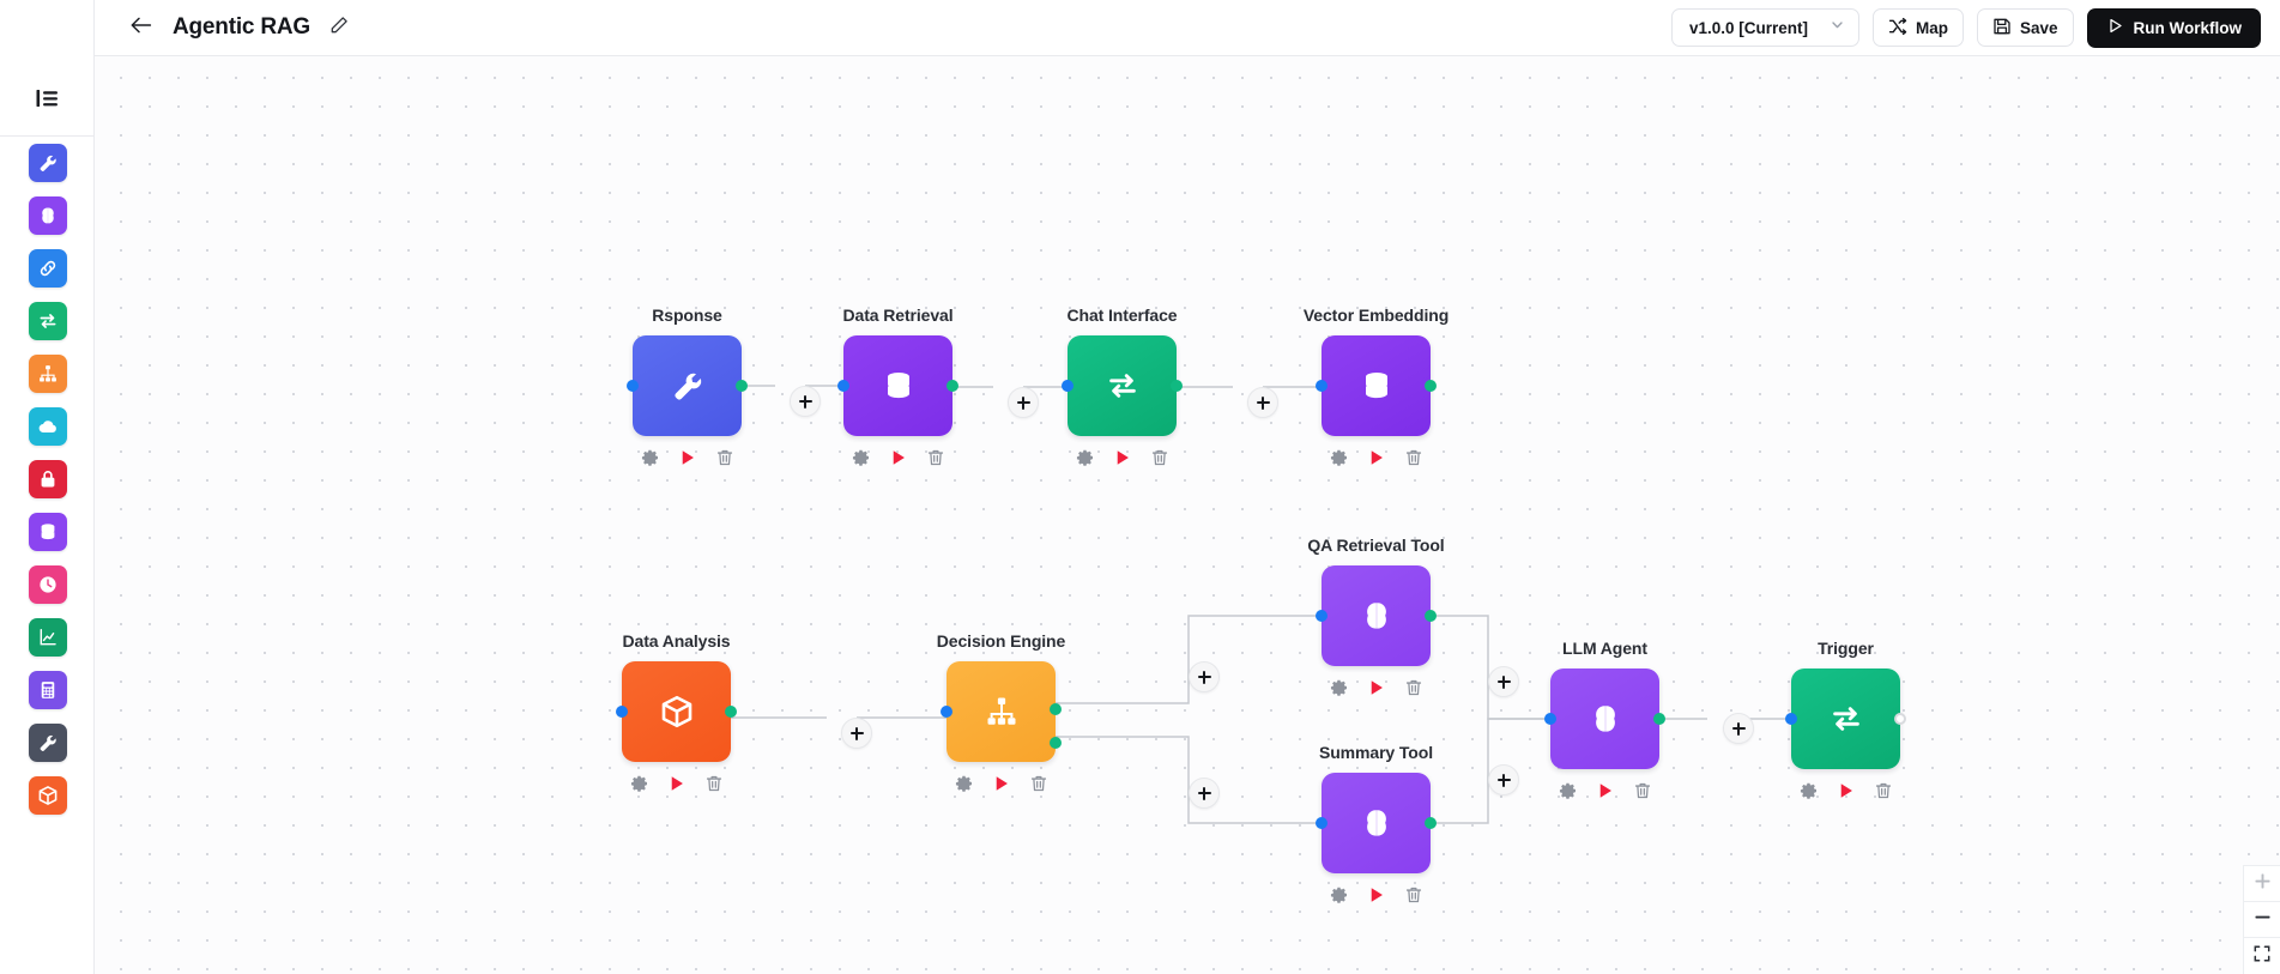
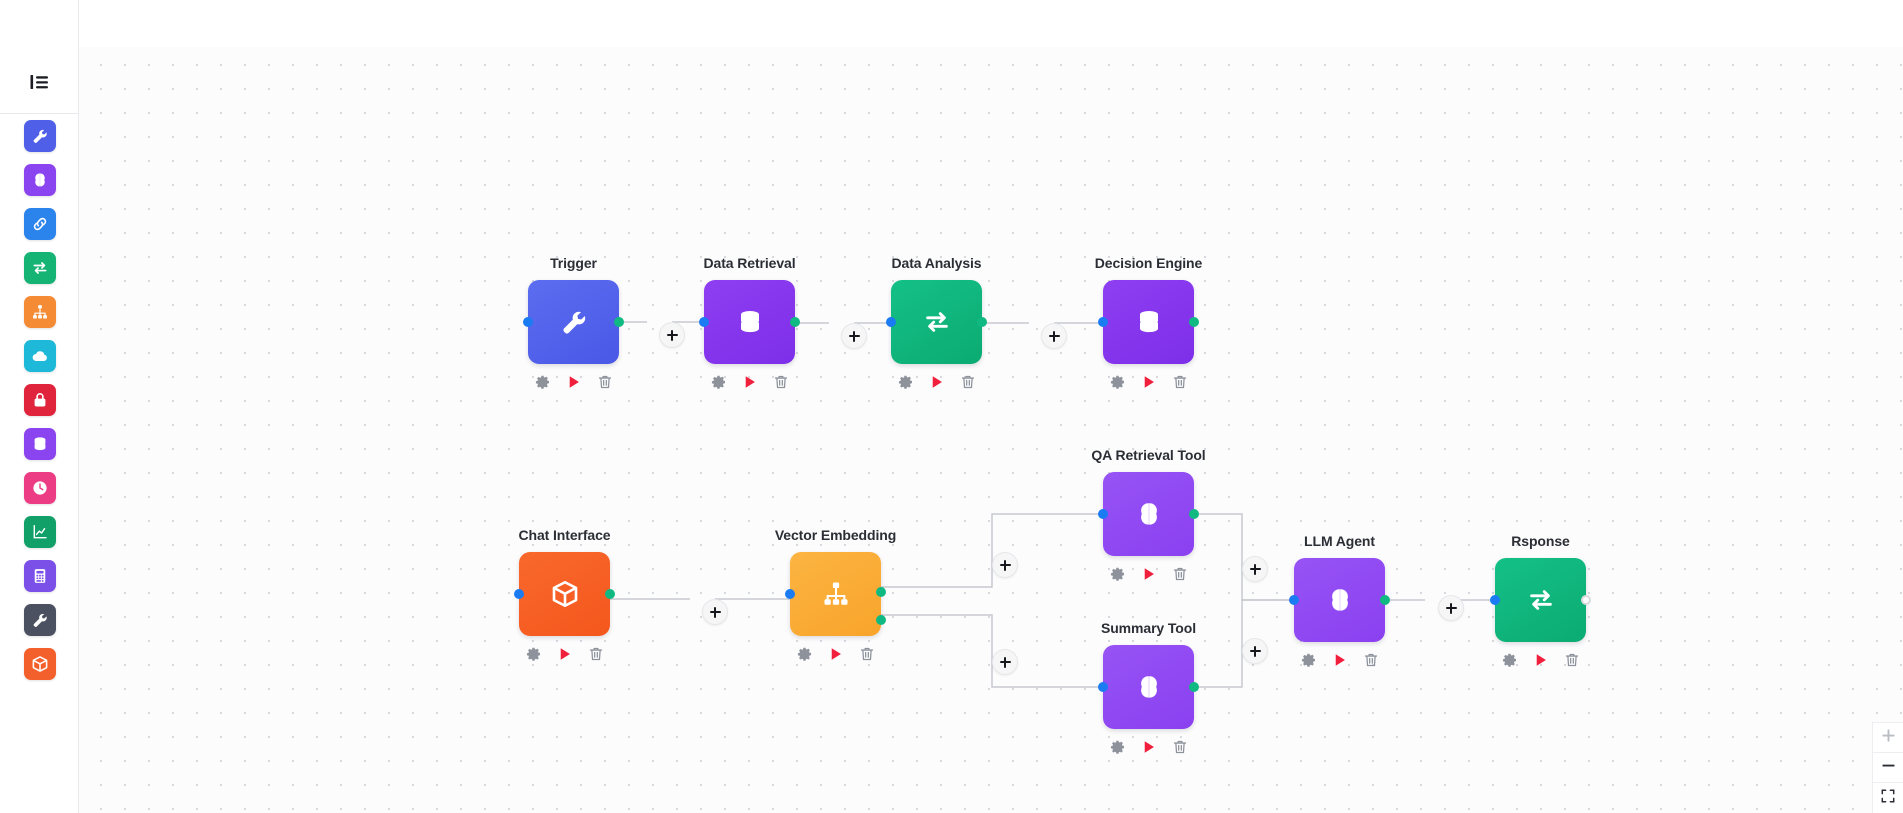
- Agentic RAG
- v1.0.0 [Current]
- Map
- Save
- Run Workflow
- Rsponse
+ Trigger
  Data Retrieval
- Chat Interface
+ Data Analysis
- Vector Embedding
+ Decision Engine
- Data Analysis
+ Chat Interface
- Decision Engine
+ Vector Embedding
  QA Retrieval Tool
  Summary Tool
  LLM Agent
- Trigger
+ Rsponse
